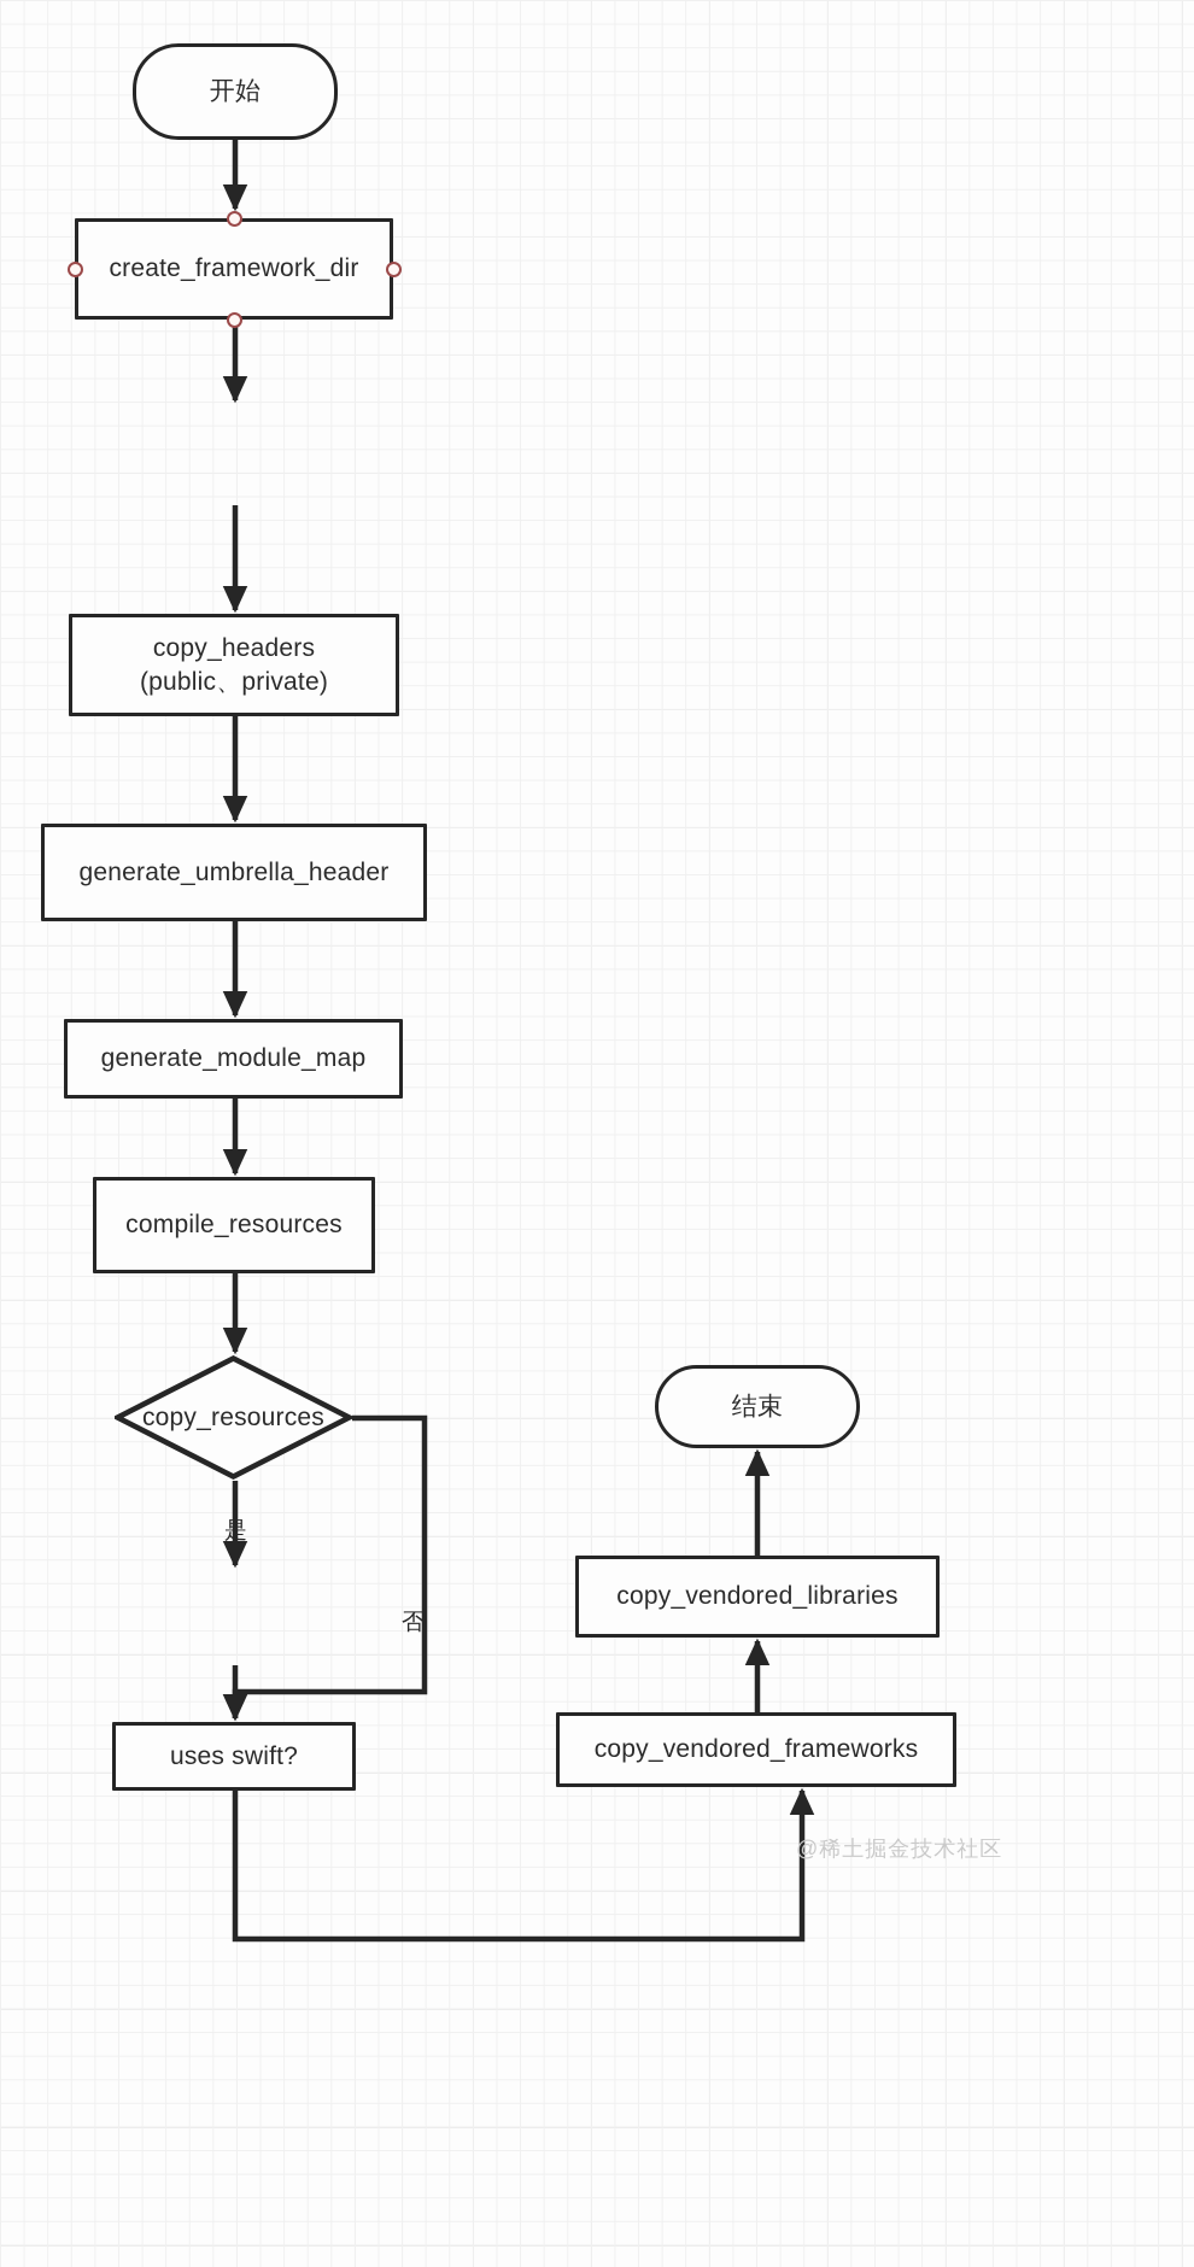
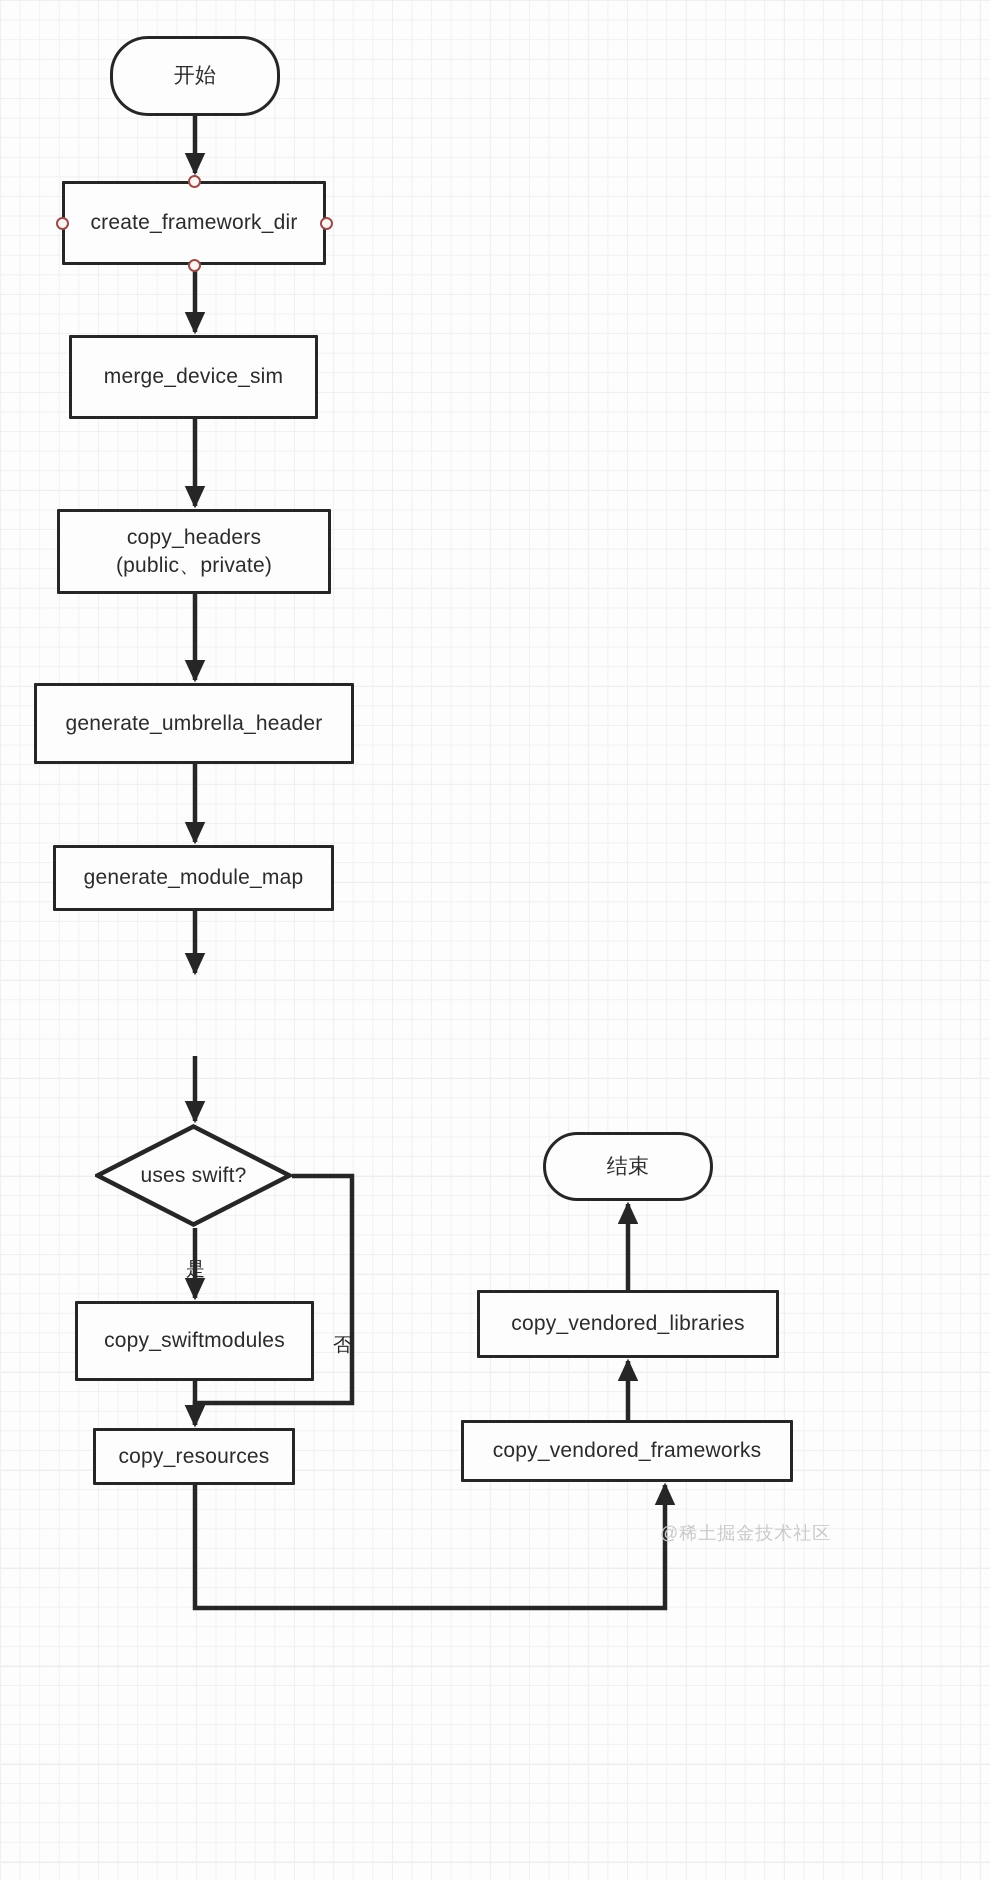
  开始
  create_framework_dir
+ merge_device_sim
  copy_headers
  (public、private)
  generate_umbrella_header
  generate_module_map
- compile_resources
- copy_resources
+ uses swift?
+ copy_swiftmodules
- uses swift?
+ copy_resources
  结束
  copy_vendored_libraries
  copy_vendored_frameworks
  是
  否
  @稀土掘金技术社区
